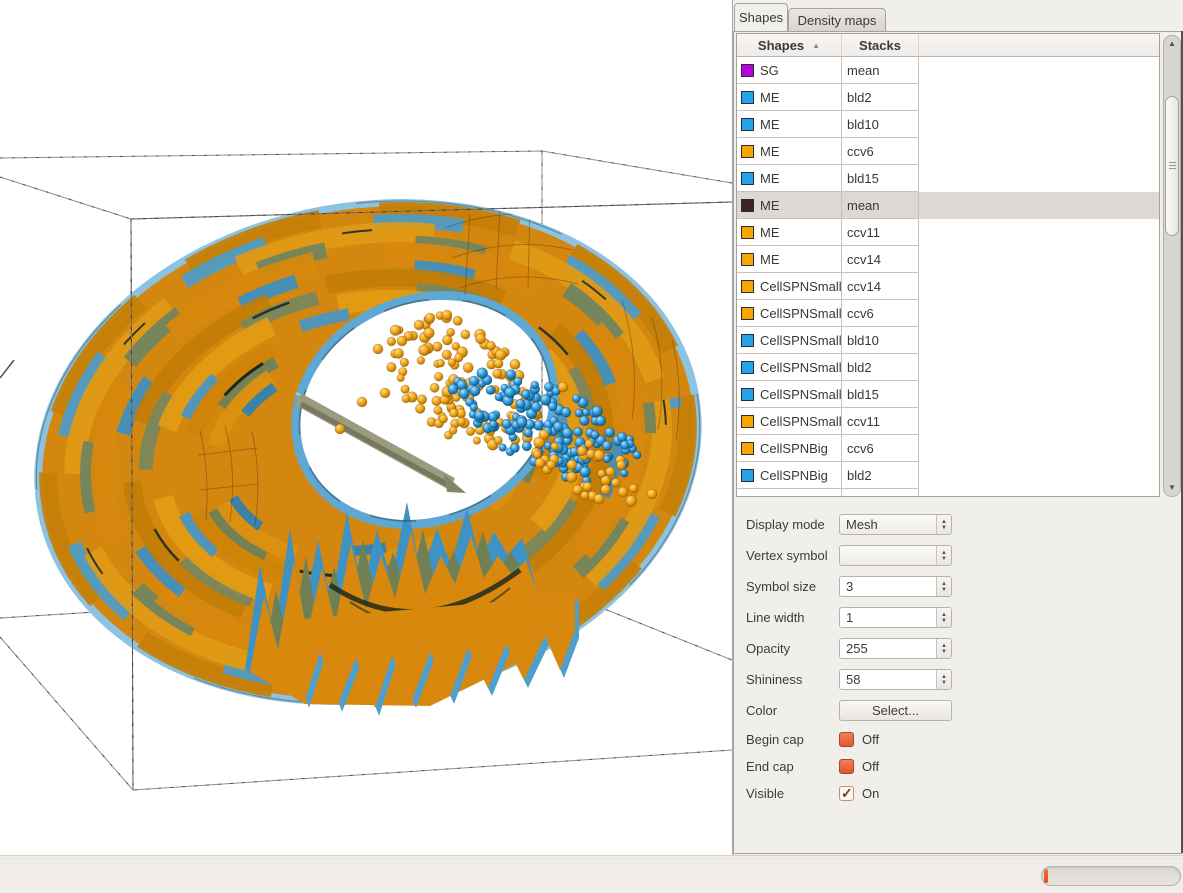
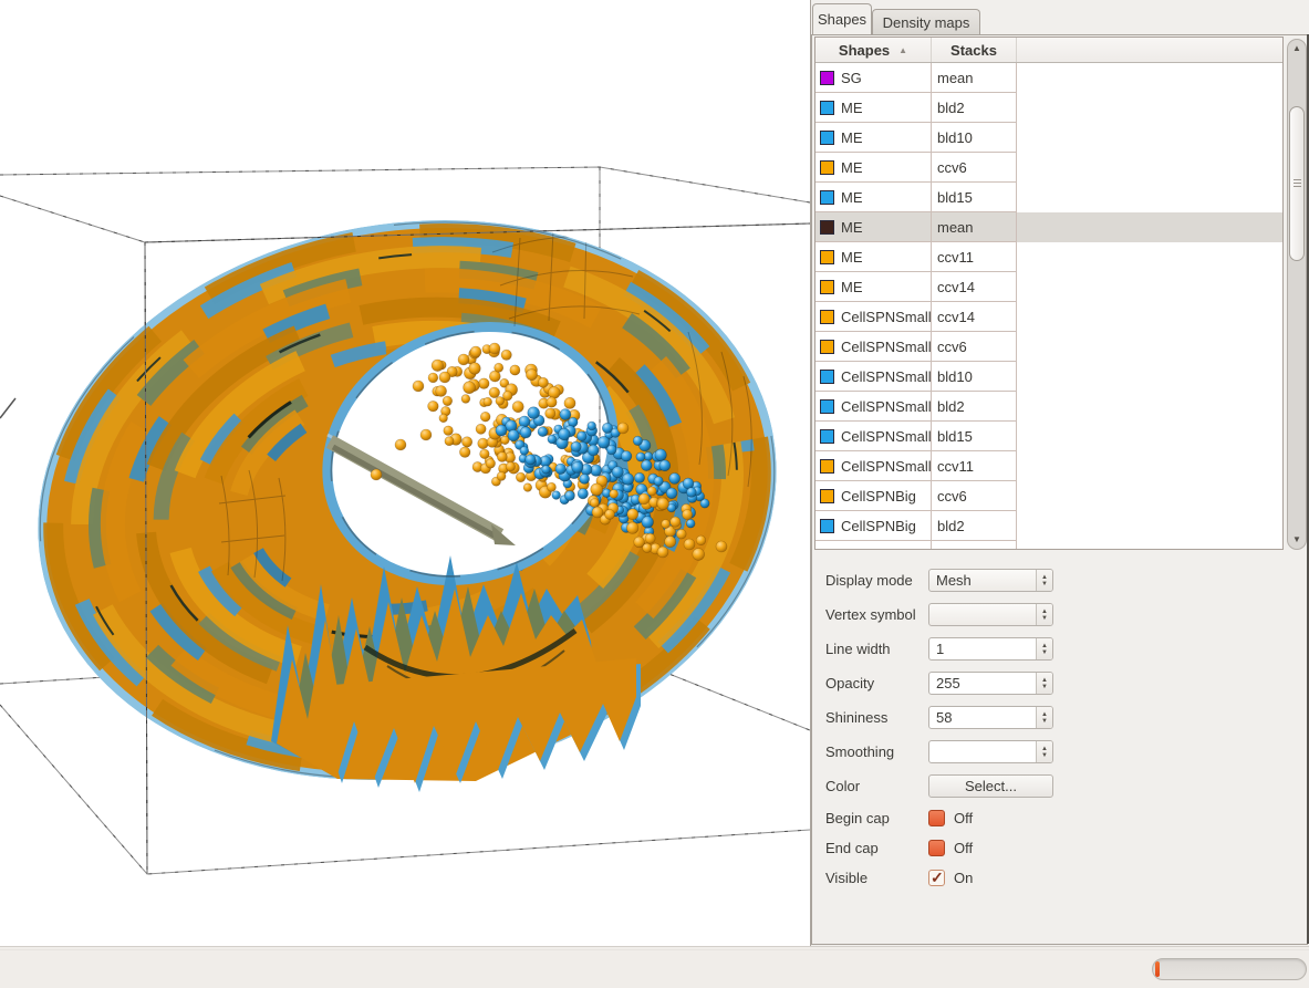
  Shapes
  Density maps
  Shapes
  ▲
  Stacks
  SG
  mean
  ME
  bld2
  ME
  bld10
  ME
  ccv6
  ME
  bld15
  ME
  mean
  ME
  ccv11
  ME
  ccv14
  CellSPNSmall
  ccv14
  CellSPNSmall
  ccv6
  CellSPNSmall
  bld10
  CellSPNSmall
  bld2
  CellSPNSmall
  bld15
  CellSPNSmall
  ccv11
  CellSPNBig
  ccv6
  CellSPNBig
  bld2
  ▲
  ▼
  Display mode
  Mesh
  Vertex symbol
- Symbol size
- 3
  Line width
  1
  Opacity
  255
  Shininess
  58
+ Smoothing
  Color
  Select...
  Begin cap
  Off
  End cap
  Off
  Visible
  On
